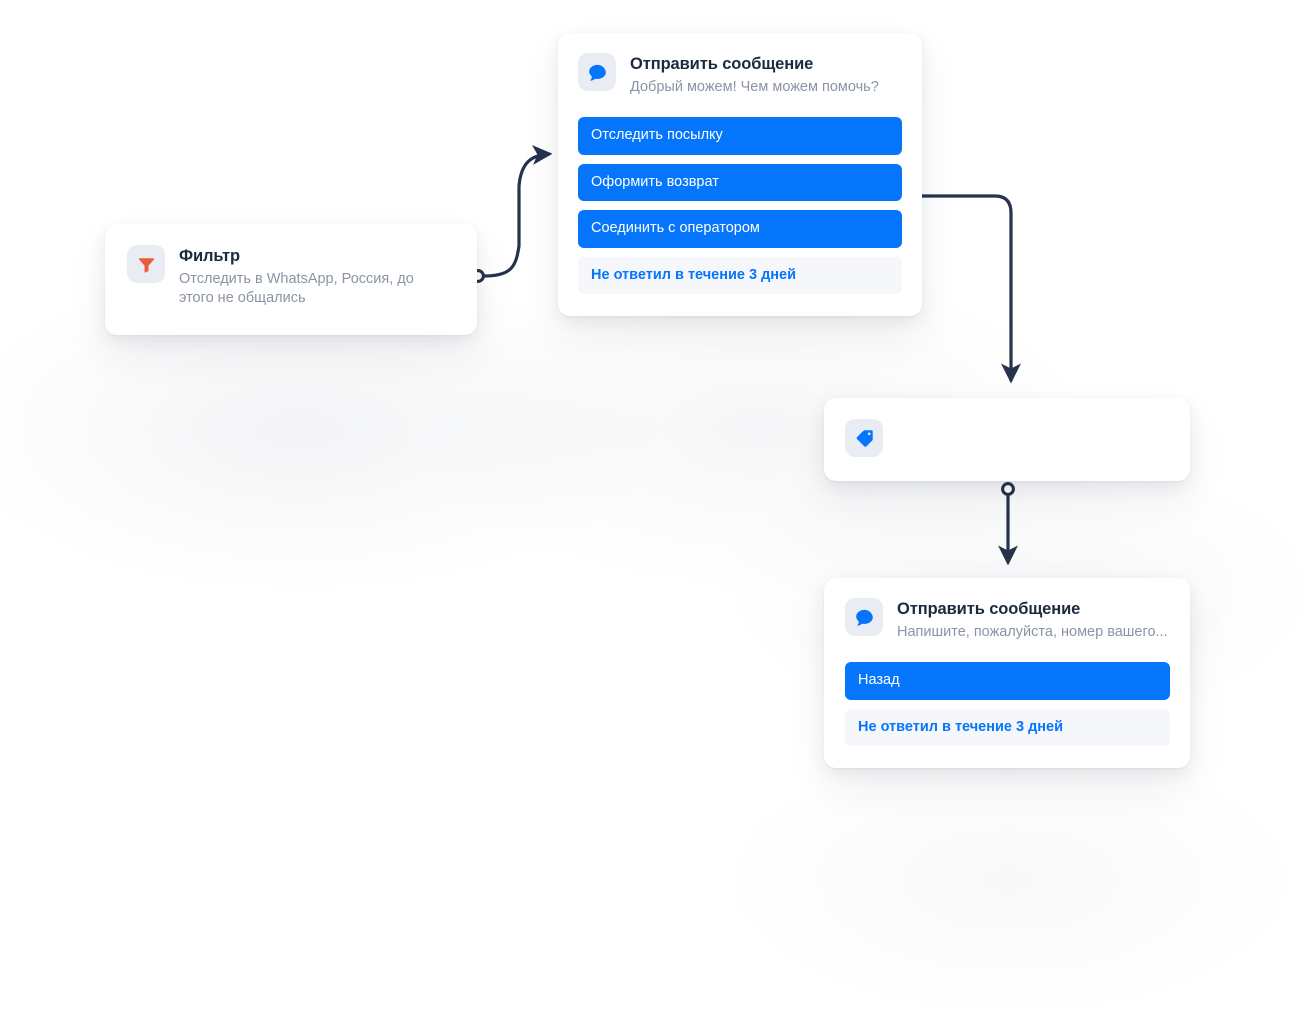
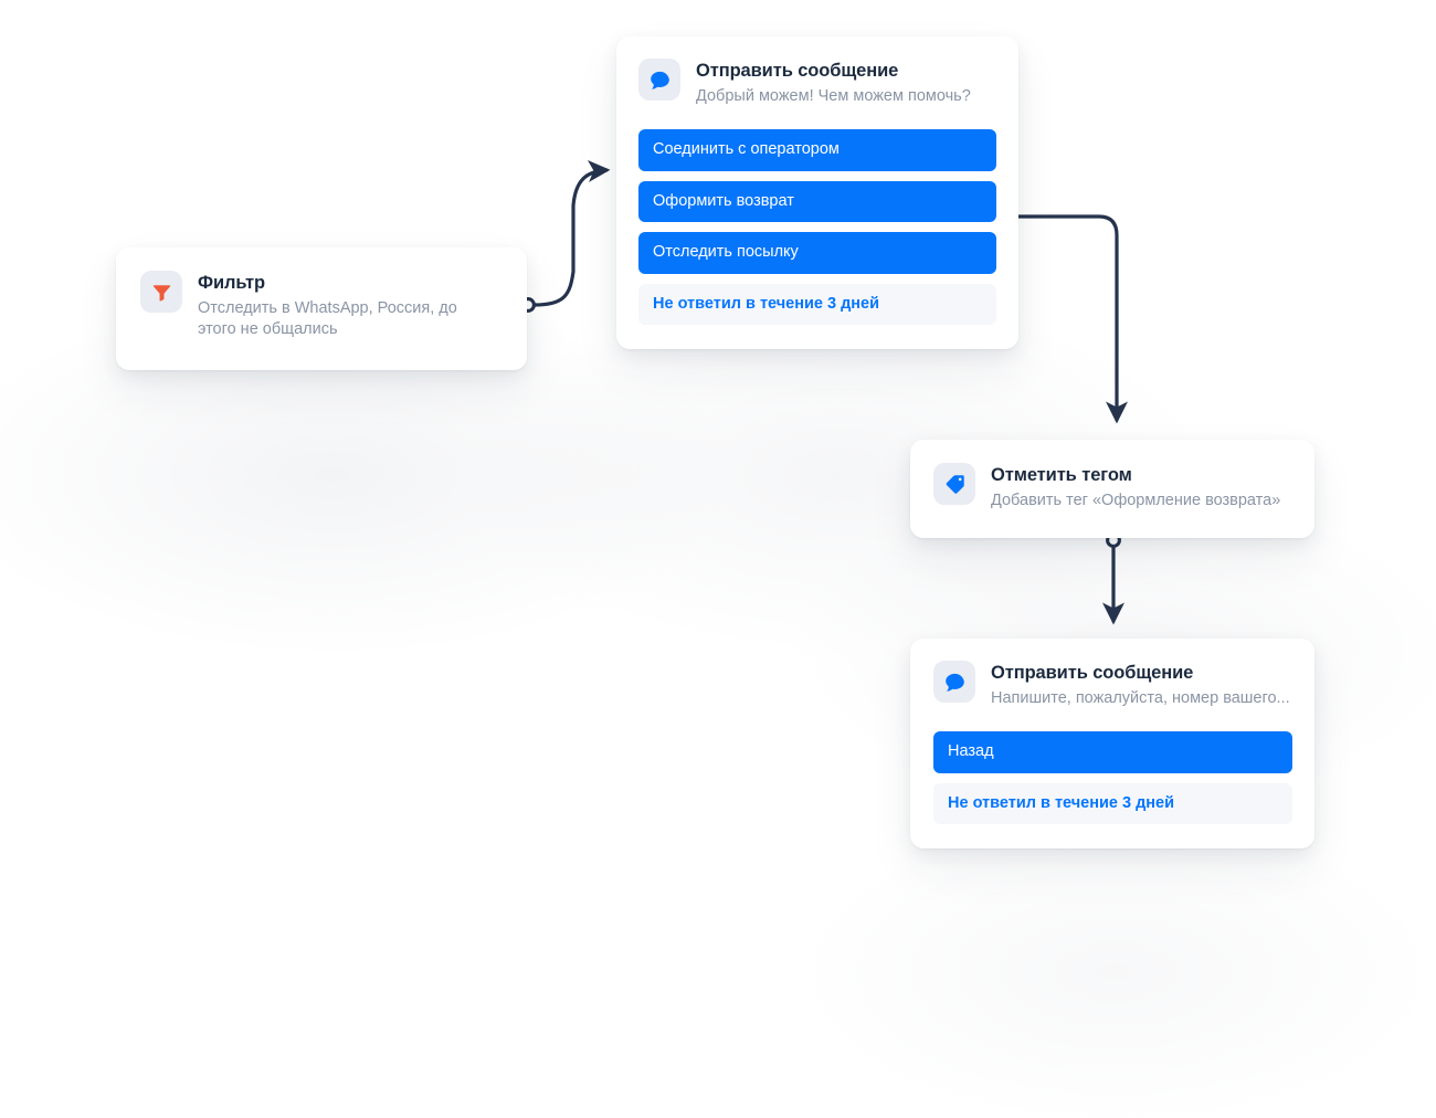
  Фильтр
  Отследить в WhatsApp, Россия, до этого не общались
  Отправить сообщение
  Добрый можем! Чем можем помочь?
- Отследить посылку
+ Соединить с оператором
  Оформить возврат
- Соединить с оператором
+ Отследить посылку
  Не ответил в течение 3 дней
+ Отметить тегом
+ Добавить тег «Оформление возврата»
  Отправить сообщение
  Напишите, пожалуйста, номер вашего...
  Назад
  Не ответил в течение 3 дней
